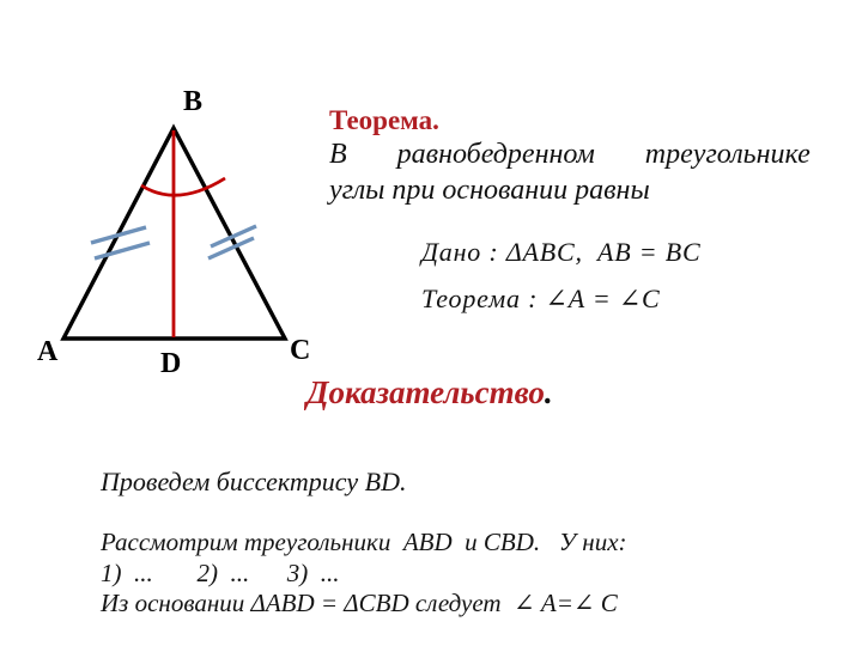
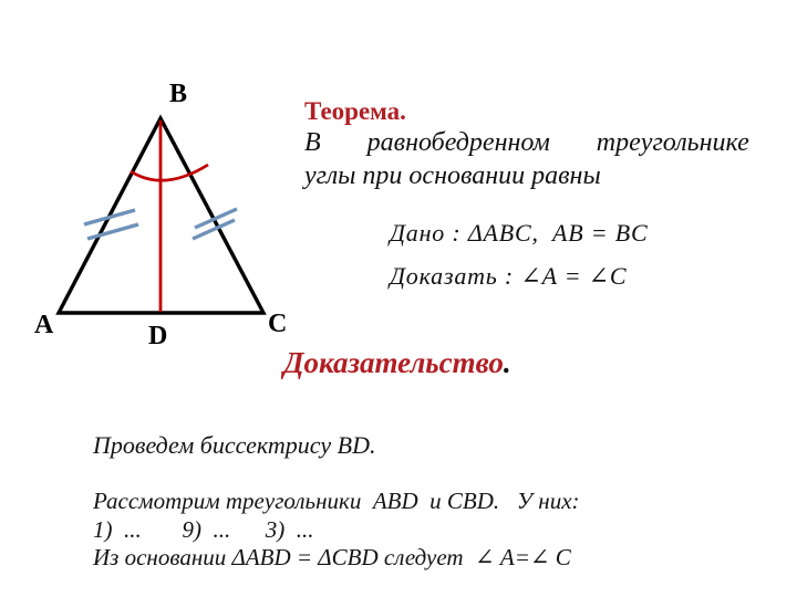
  B
  A
  C
  D
  Теорема.
  В равнобедренном треугольнике
  углы при основании равны
  Дано : ΔABC, AB = BC
- Теорема : ∠A = ∠C
+ Доказать : ∠A = ∠C
  Доказательство.
  Проведем биссектрису BD.
  Рассмотрим треугольники ABD и CBD. У них:
- 1) ... 2) ... 3) ...
+ 1) ... 9) ... 3) ...
  Из основании ΔABD = ΔCBD следует ∠ A=∠ C
